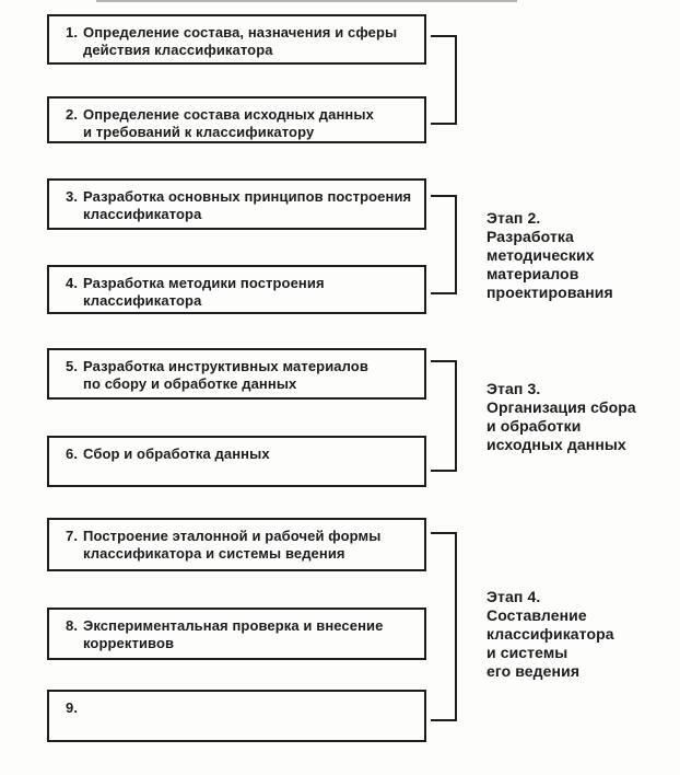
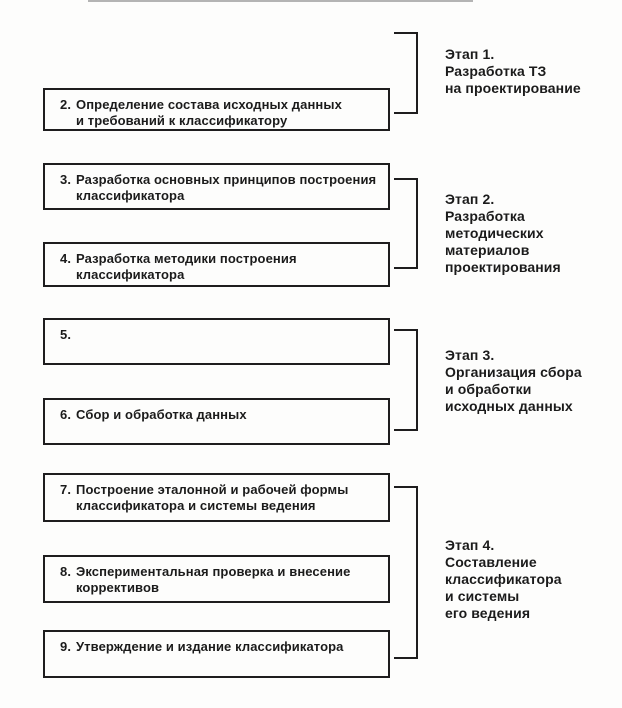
- 1.
- Определение состава, назначения и сферы
- действия классификатора
  2.
  Определение состава исходных данных
  и требований к классификатору
  3.
  Разработка основных принципов построения
  классификатора
  4.
  Разработка методики построения
  классификатора
  5.
- Разработка инструктивных материалов
- по сбору и обработке данных
  6.
  Сбор и обработка данных
  7.
  Построение эталонной и рабочей формы
  классификатора и системы ведения
  8.
  Экспериментальная проверка и внесение
  коррективов
  9.
+ Утверждение и издание классификатора
+ Этап 1.
+ Разработка ТЗ
+ на проектирование
  Этап 2.
  Разработка
  методических
  материалов
  проектирования
  Этап 3.
  Организация сбора
  и обработки
  исходных данных
  Этап 4.
  Составление
  классификатора
  и системы
  его ведения
